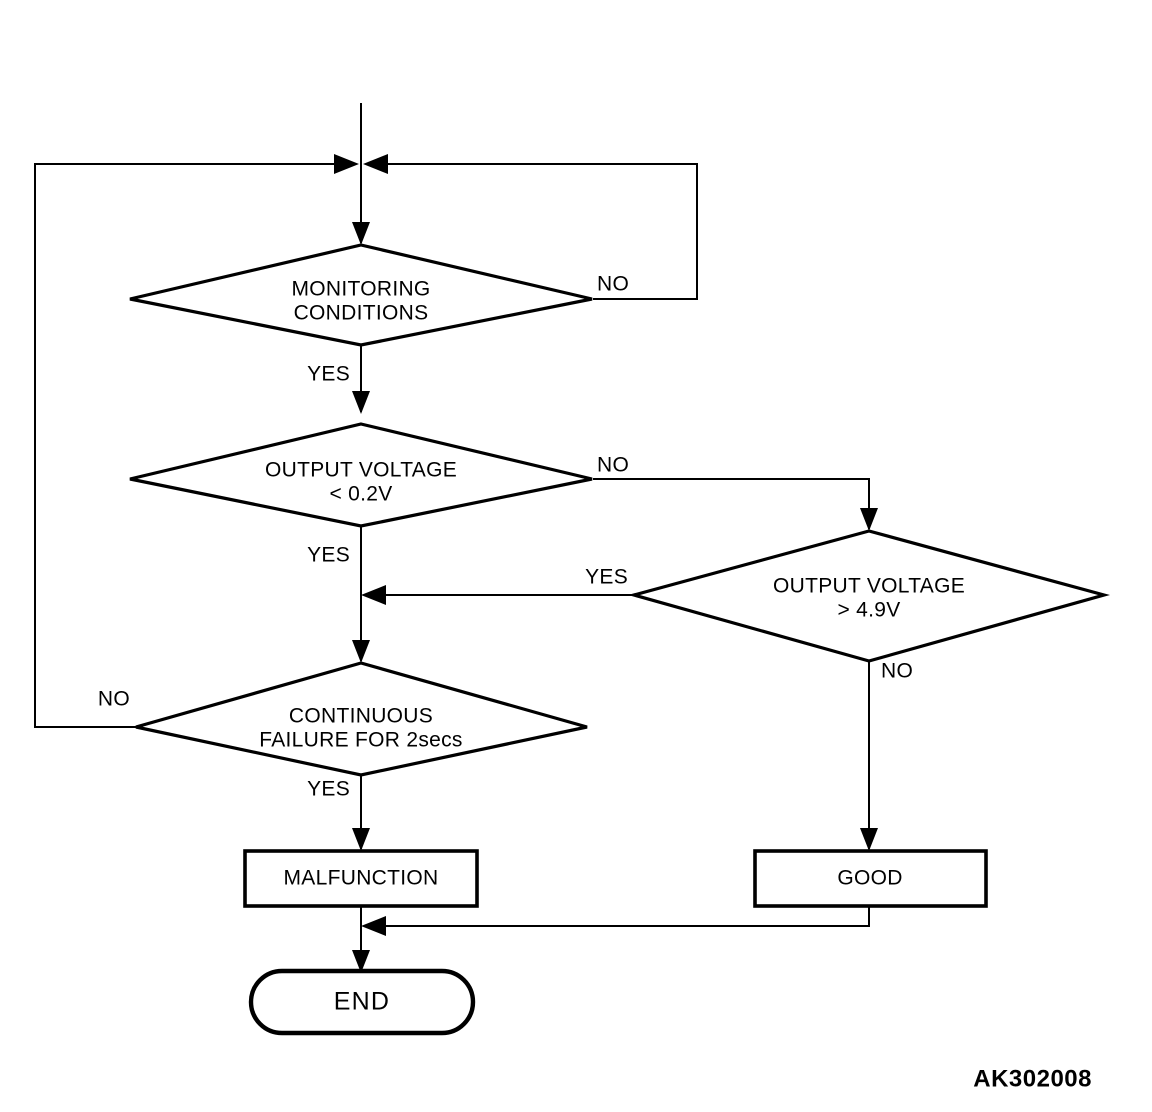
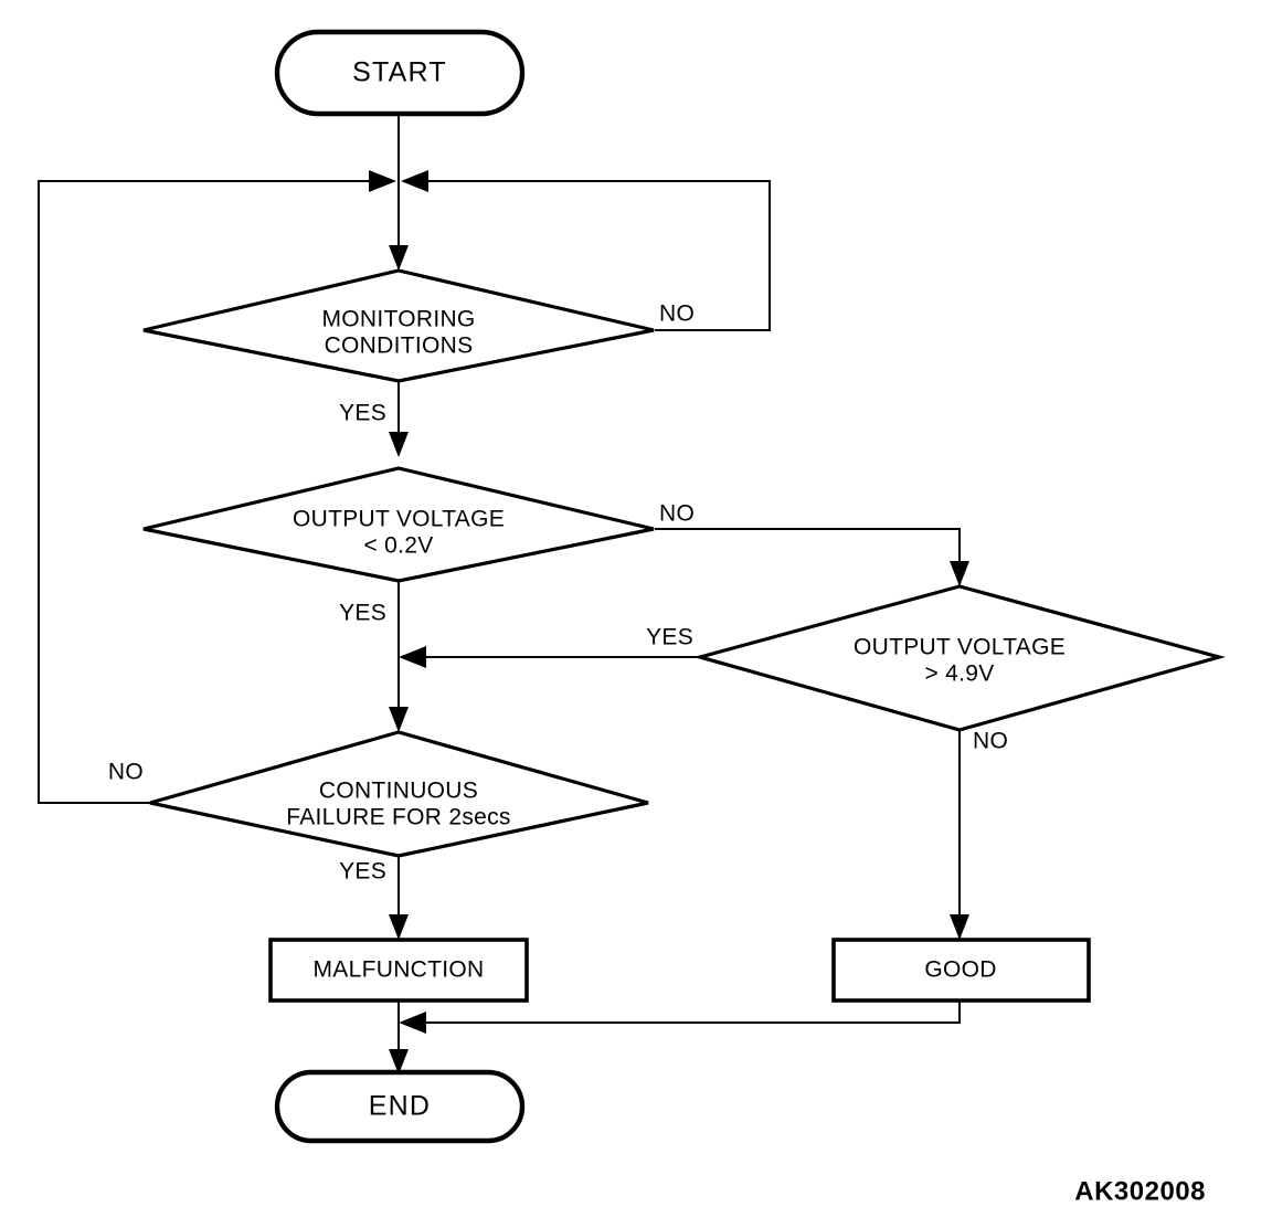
+ START
  MONITORING
  CONDITIONS
  OUTPUT VOLTAGE
  < 0.2V
  OUTPUT VOLTAGE
  > 4.9V
  CONTINUOUS
  FAILURE FOR 2secs
  MALFUNCTION
  GOOD
  END
  NO
  YES
  NO
  YES
  YES
  NO
  NO
  YES
  AK302008
